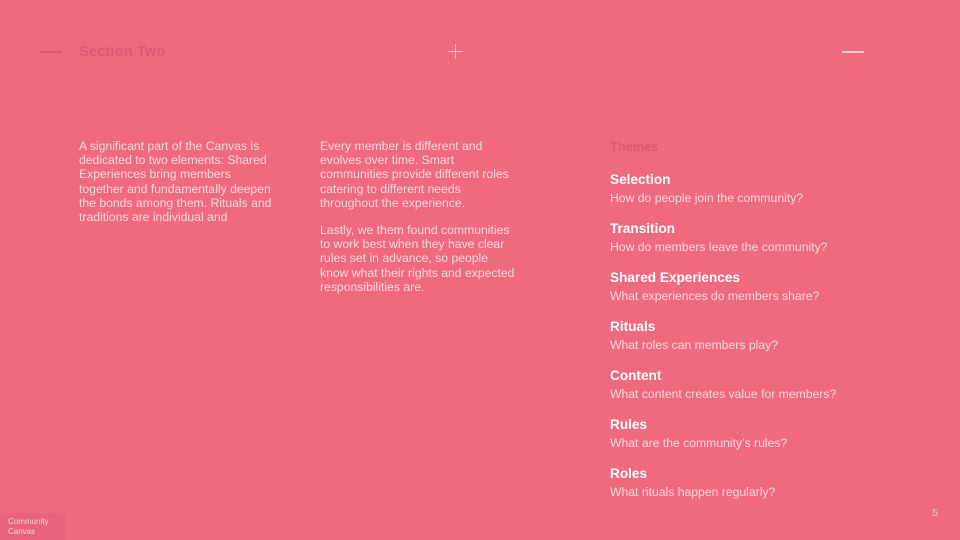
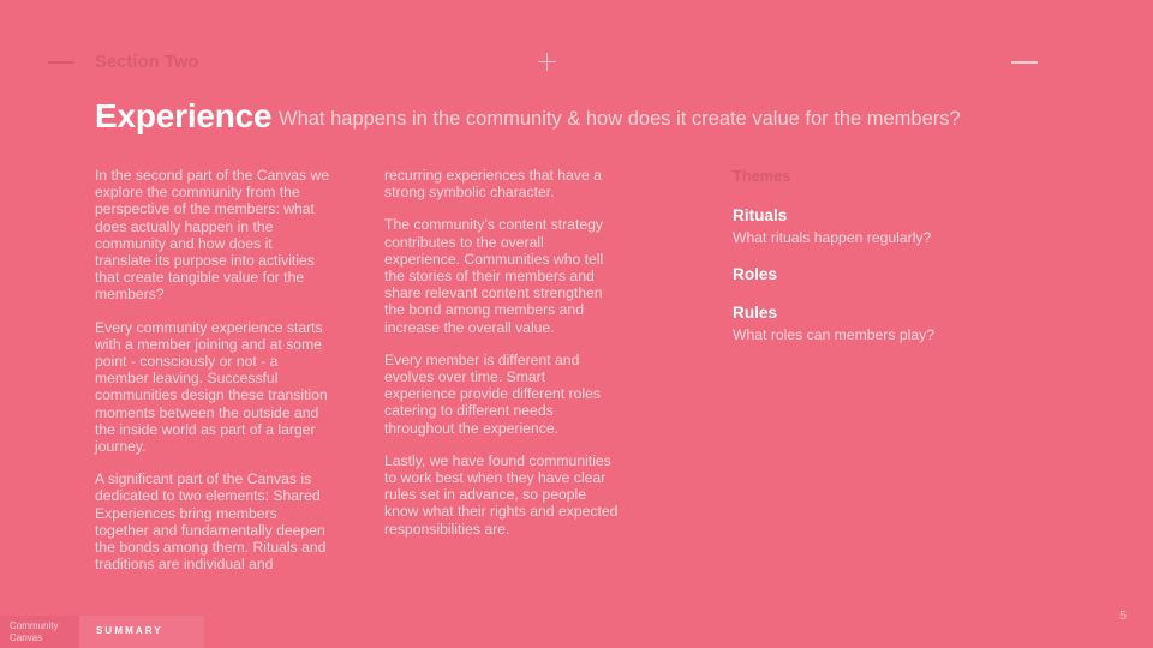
+ Experience
+ What happens in the community & how does it create value for the members?
+ In the second part of the Canvas we explore the community from the perspective of the members: what does actually happen in the community and how does it translate its purpose into activities that create tangible value for the members?
+ Every community experience starts with a member joining and at some point - consciously or not - a member leaving. Successful communities design these transition moments between the outside and the inside world as part of a larger journey.
  A significant part of the Canvas is dedicated to two elements: Shared Experiences bring members together and fundamentally deepen the bonds among them. Rituals and traditions are individual and
+ recurring experiences that have a strong symbolic character.
+ The community’s content strategy contributes to the overall experience. Communities who tell the stories of their members and share relevant content strengthen the bond among members and increase the overall value.
- Every member is different and evolves over time. Smart communities provide different roles catering to different needs throughout the experience.
+ Every member is different and evolves over time. Smart experience provide different roles catering to different needs throughout the experience.
- Lastly, we them found communities to work best when they have clear rules set in advance, so people know what their rights and expected responsibilities are.
+ Lastly, we have found communities to work best when they have clear rules set in advance, so people know what their rights and expected responsibilities are.
- Selection
- How do people join the community?
- Transition
- How do members leave the community?
- Shared Experiences
- What experiences do members share?
  Rituals
- What roles can members play?
+ What rituals happen regularly?
- Content
- What content creates value for members?
- Rules
+ Roles
- What are the community’s rules?
- Roles
+ Rules
- What rituals happen regularly?
+ What roles can members play?
  Community Canvas
+ SUMMARY
  5
